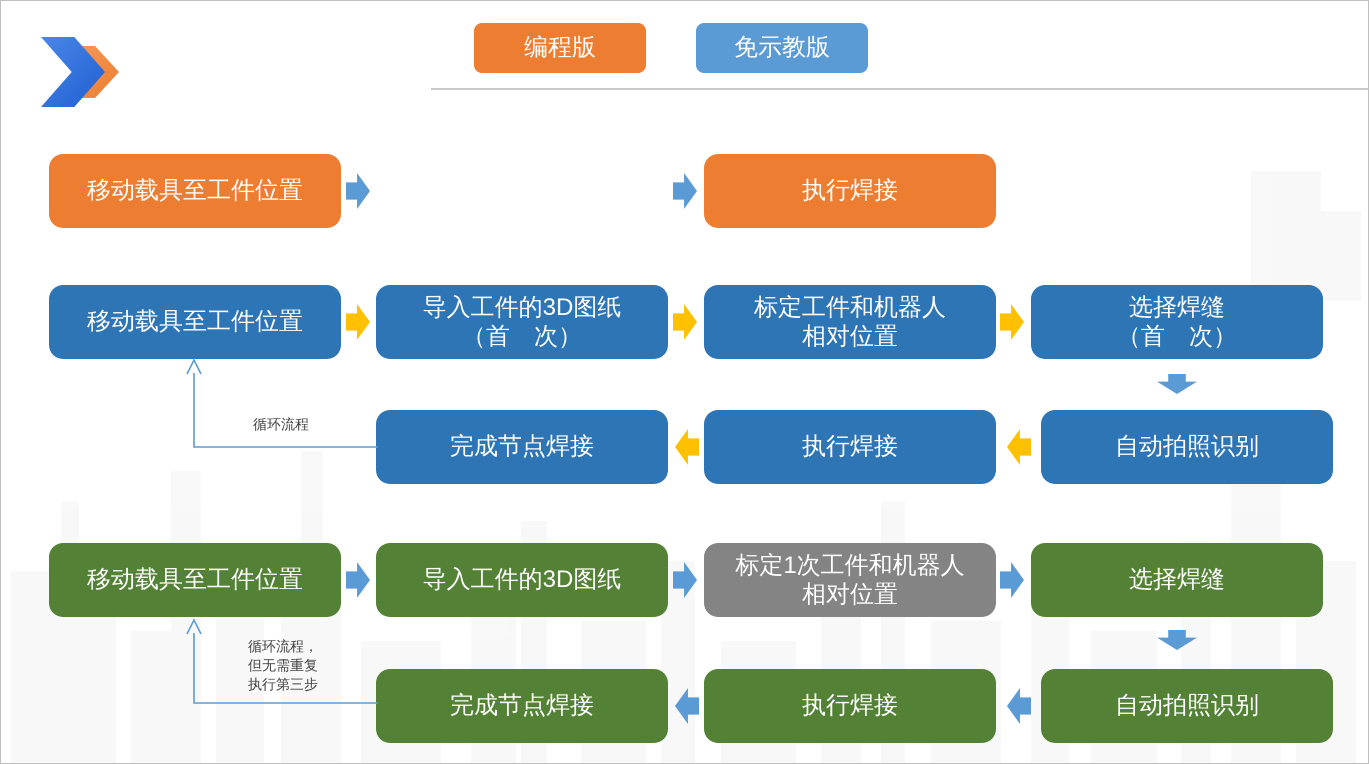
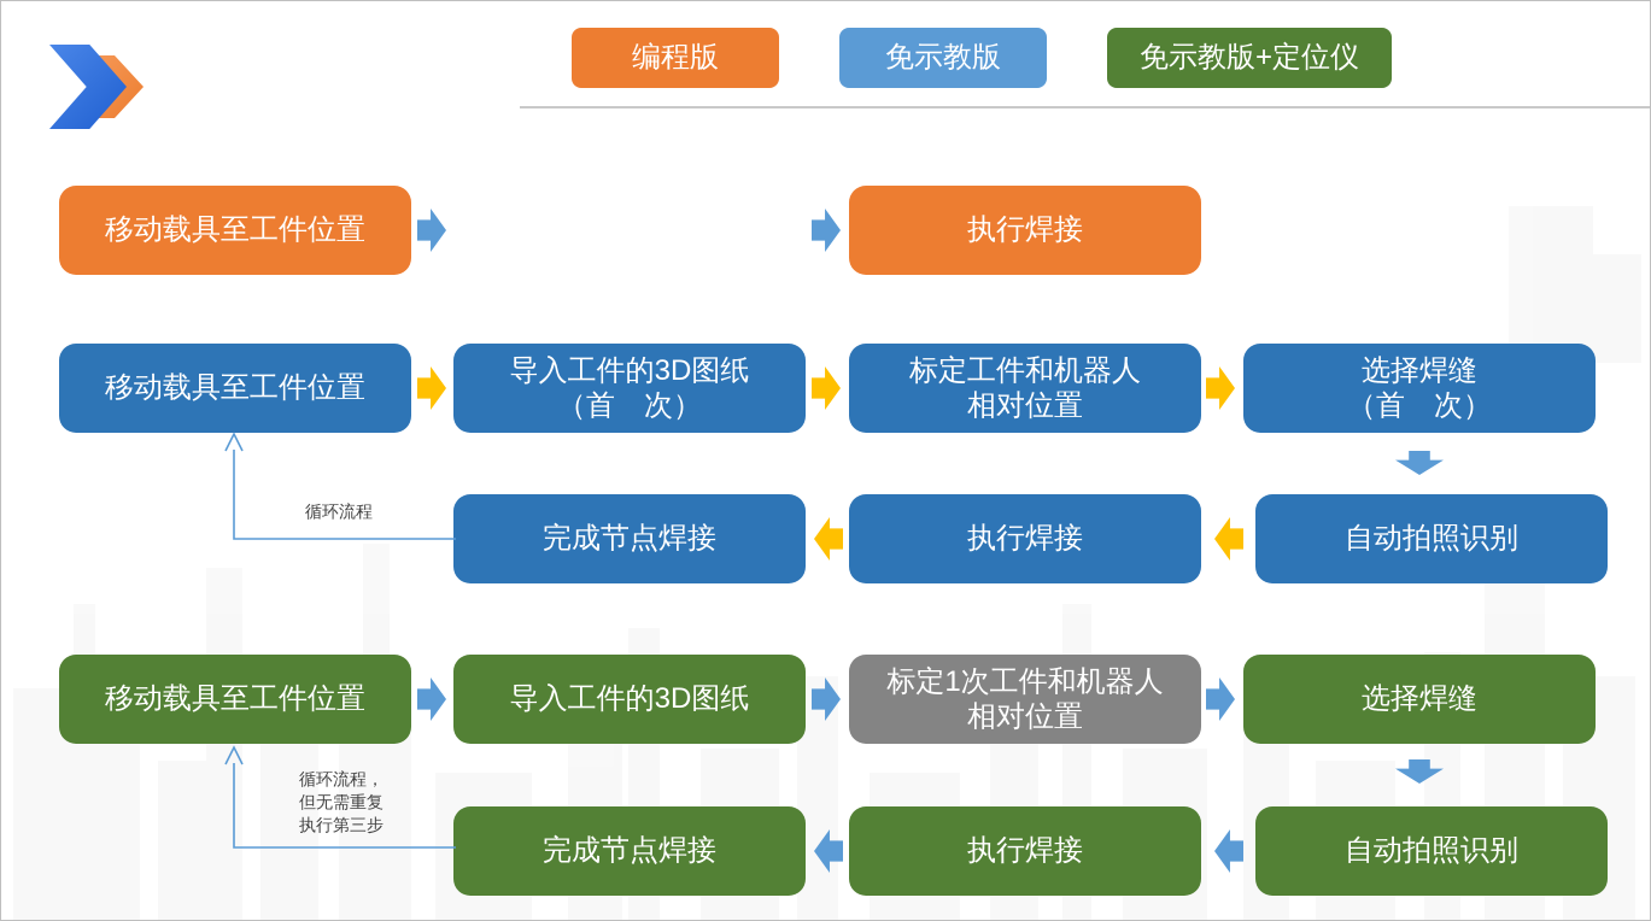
  编程版
  免示教版
+ 免示教版+定位仪
  移动载具至工件位置
  执行焊接
  移动载具至工件位置
  导入工件的3D图纸
  （首 次）
  标定工件和机器人
  相对位置
  选择焊缝
  （首 次）
  自动拍照识别
  执行焊接
  完成节点焊接
  循环流程
  移动载具至工件位置
  导入工件的3D图纸
  标定1次工件和机器人
  相对位置
  选择焊缝
  自动拍照识别
  执行焊接
  完成节点焊接
  循环流程，
  但无需重复
  执行第三步
